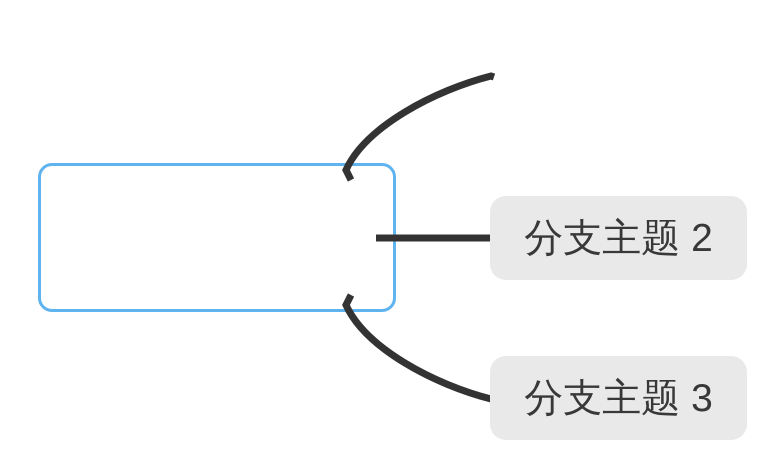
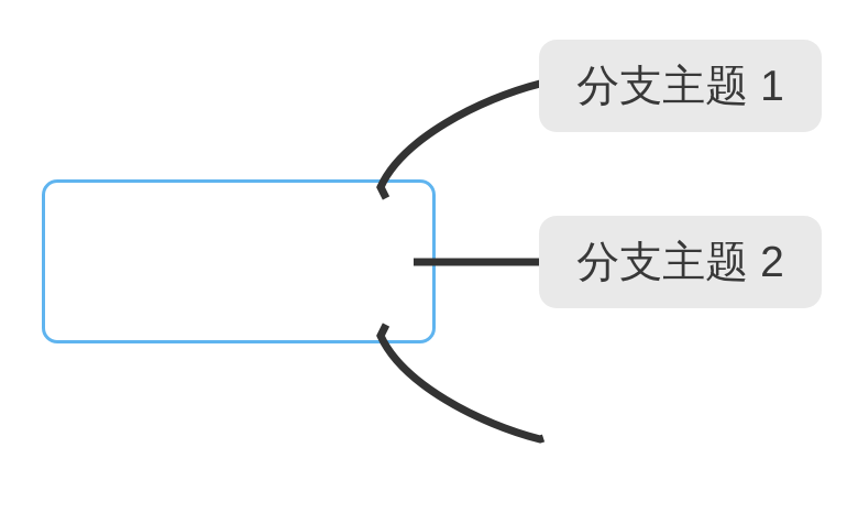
+ 分支主题 1
  分支主题 2
- 分支主题 3
